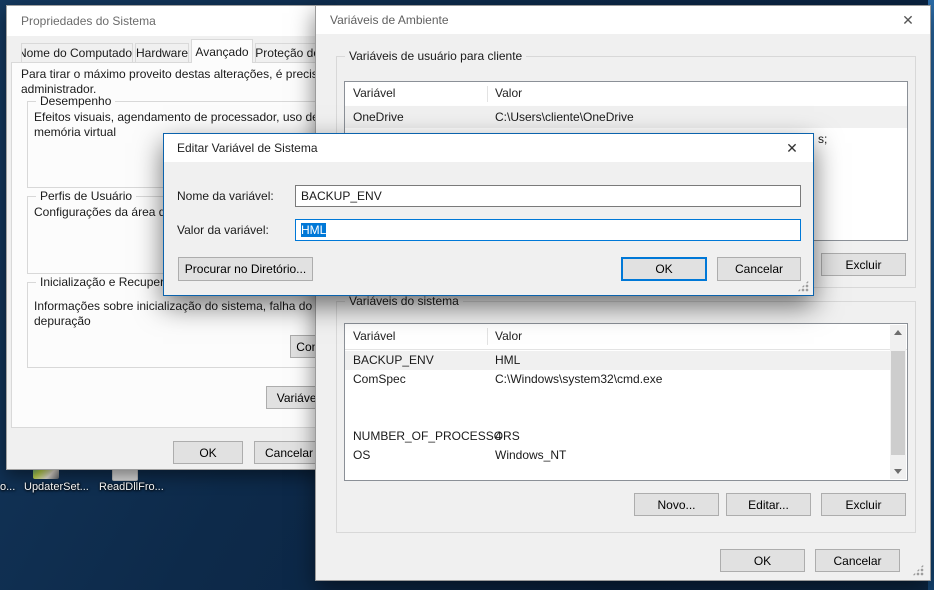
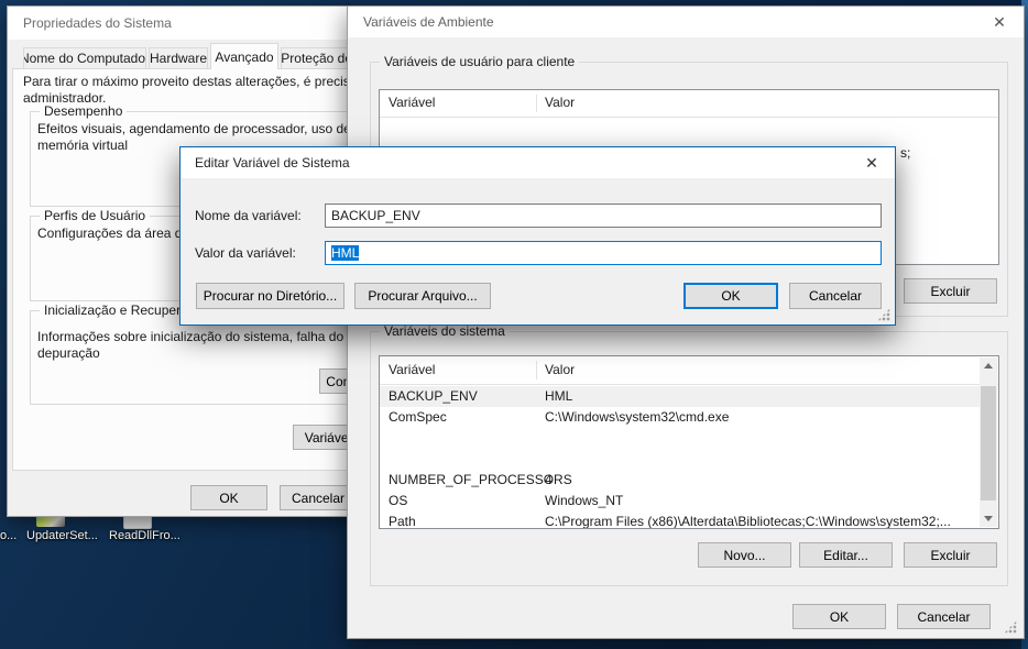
  o...
  UpdaterSet...
  ReadDllFro...
  Propriedades do Sistema
  Nome do Computado
  Hardware
  Avançado
  Para tirar o máximo proveito destas alterações, é preci
  administrador.
  Desempenho
  Efeitos visuais, agendamento de processador, uso d
  memória virtual
  Perfis de Usuário
  Inicialização e Recupe
  depuração
  OK
  Cancelar
  Variáveis de Ambiente
  ✕
  Variáveis de usuário para cliente
  Variável
  Valor
- OneDrive
- C:\Users\cliente\OneDrive
  s;
  Excluir
  Variáveis do sistema
  Variável
  Valor
  BACKUP_ENV
  HML
  ComSpec
  C:\Windows\system32\cmd.exe
  NUMBER_OF_PROCESSORS
  4
  OS
  Windows_NT
+ Path
+ C:\Program Files (x86)\Alterdata\Bibliotecas;C:\Windows\system32;...
  Novo...
  Editar...
  Excluir
  OK
  Cancelar
  Editar Variável de Sistema
  ✕
  Nome da variável:
  BACKUP_ENV
  Valor da variável:
  HML
  Procurar no Diretório...
+ Procurar Arquivo...
  OK
  Cancelar
